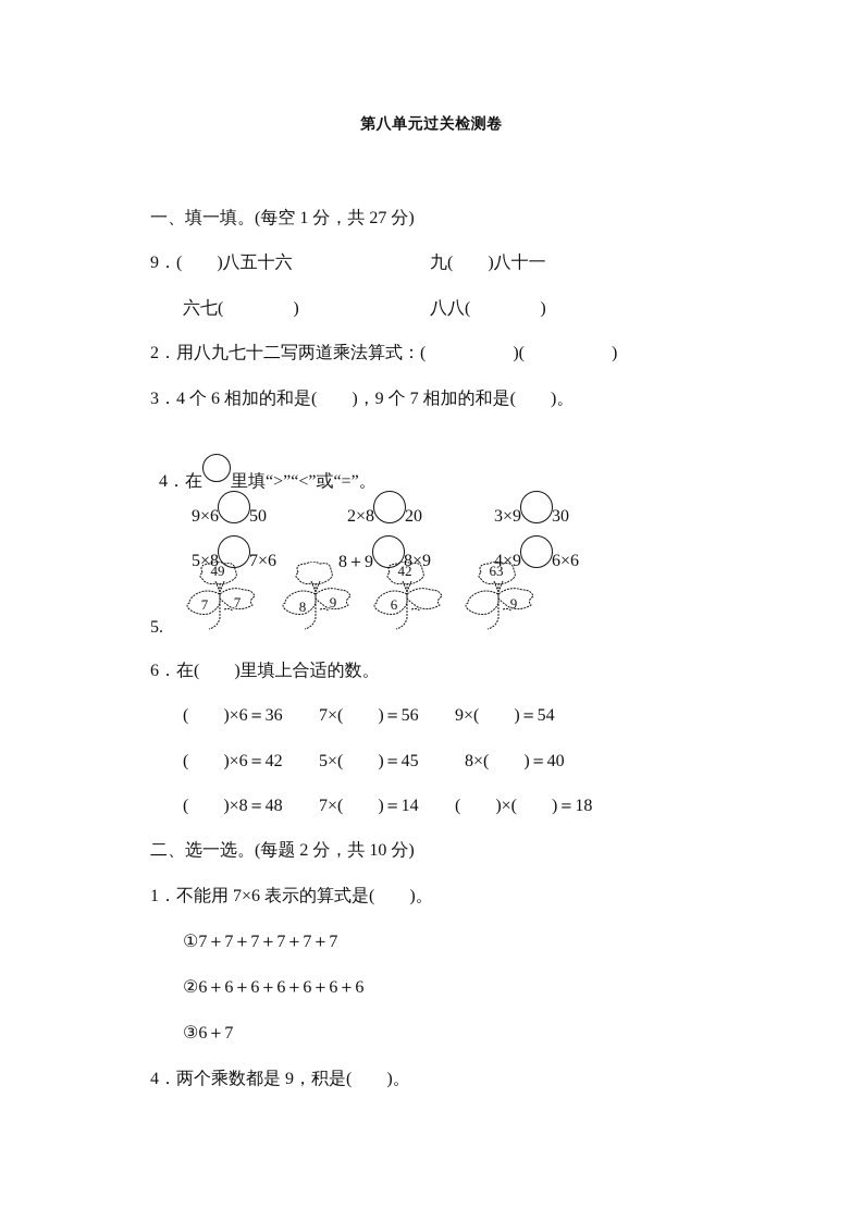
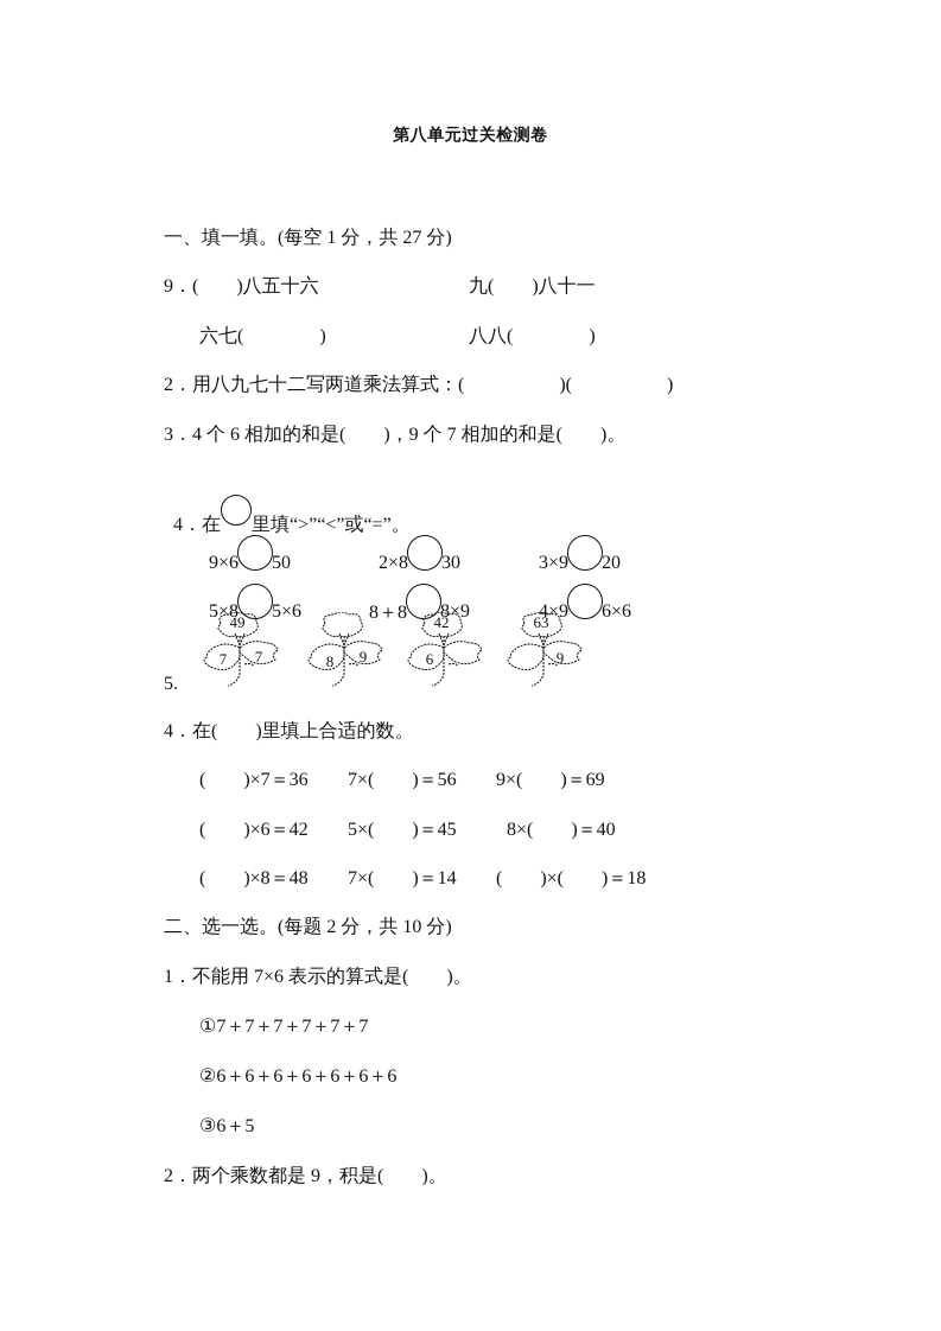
  第八单元过关检测卷
  一、填一填。(每空 1 分，共 27 分)
  9．( )八五十六
  九( )八十一
  六七( )
  八八( )
  2．用八九七十二写两道乘法算式：( )( )
  3．4 个 6 相加的和是( )，9 个 7 相加的和是( )。
  4．在 里填“>”“<”或“=”。
  9×6 50
- 2×8 20
+ 2×8 30
- 3×9 30
+ 3×9 20
- 5×8 7×6
+ 5×8 5×6
- 8＋9 8×9
+ 8＋8 8×9
  4×9 6×6
  5.
  49
  7
  7
  8
  9
  42
  6
  63
  9
- 6．在( )里填上合适的数。
+ 4．在( )里填上合适的数。
- ( )×6＝36
+ ( )×7＝36
  7×( )＝56
- 9×( )＝54
+ 9×( )＝69
  ( )×6＝42
  5×( )＝45
  8×( )＝40
  ( )×8＝48
  7×( )＝14
  ( )×( )＝18
  二、选一选。(每题 2 分，共 10 分)
  1．不能用 7×6 表示的算式是( )。
  ①7＋7＋7＋7＋7＋7
  ②6＋6＋6＋6＋6＋6＋6
- ③6＋7
+ ③6＋5
- 4．两个乘数都是 9，积是( )。
+ 2．两个乘数都是 9，积是( )。
